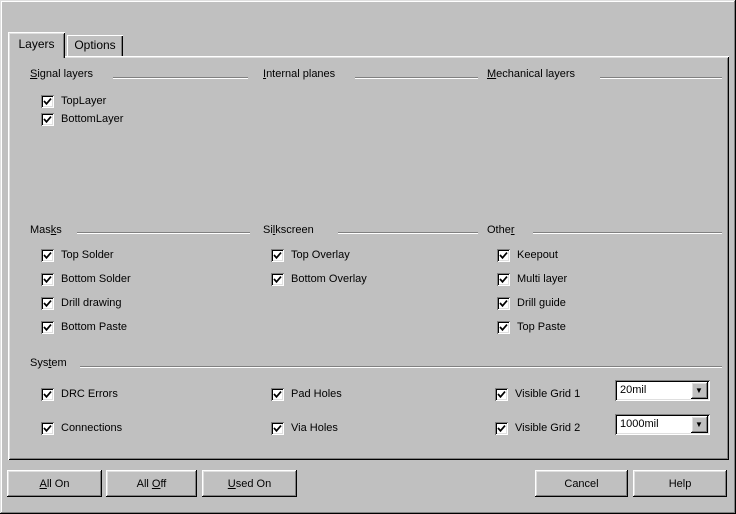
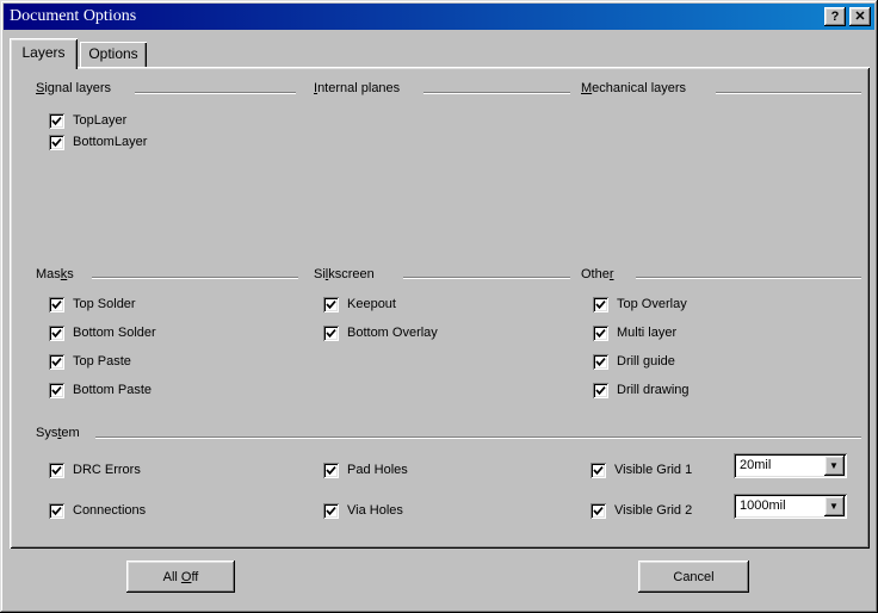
+ Document Options
+ ?
+ ✕
  Layers
  Options
  Signal layers
  TopLayer
  BottomLayer
  Internal planes
  Mechanical layers
  Masks
  Top Solder
  Bottom Solder
- Drill drawing
+ Top Paste
  Bottom Paste
  Silkscreen
- Top Overlay
+ Keepout
  Bottom Overlay
  Other
- Keepout
+ Top Overlay
  Multi layer
  Drill guide
- Top Paste
+ Drill drawing
  System
  DRC Errors
  Connections
  Pad Holes
  Via Holes
  Visible Grid 1
  20mil
  ▼
  Visible Grid 2
  1000mil
  ▼
- All On
  All Off
- Used On
  Cancel
- Help
